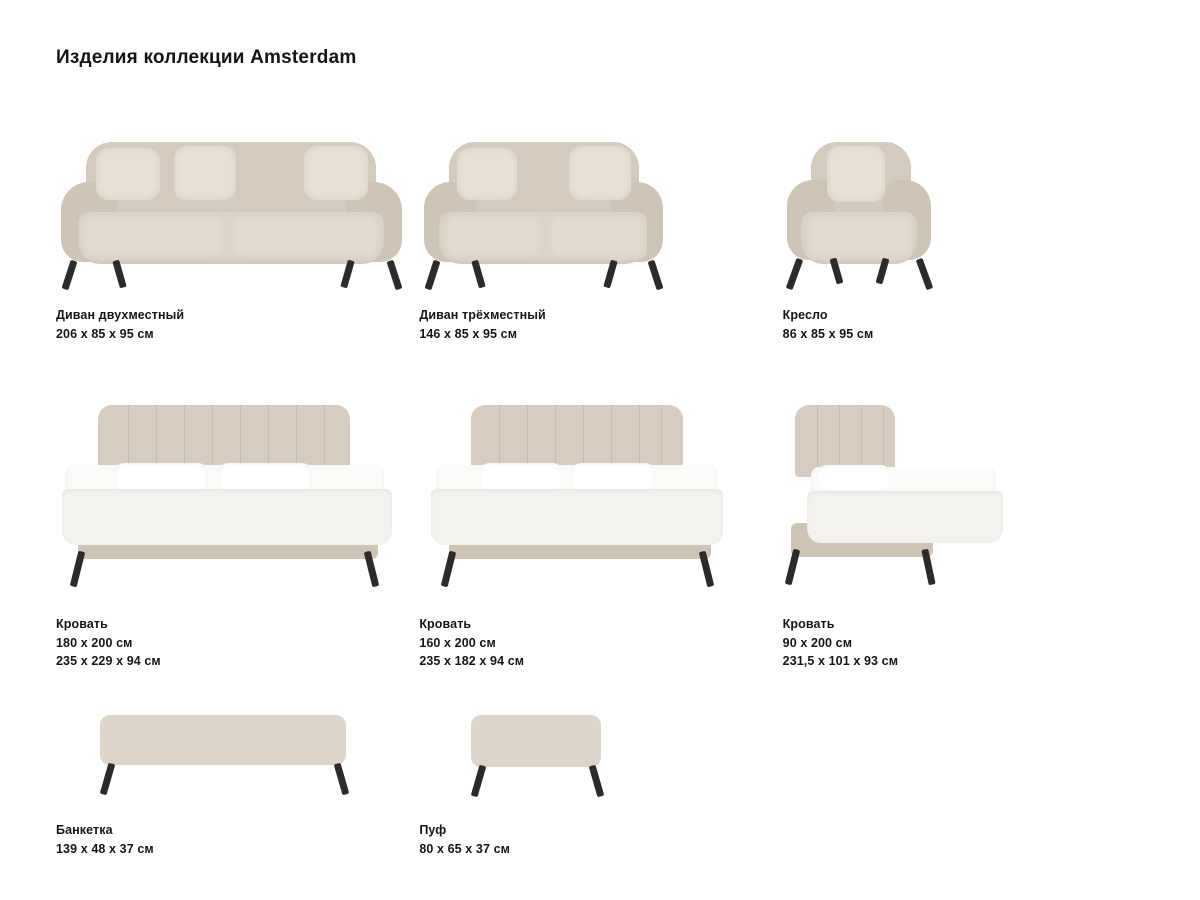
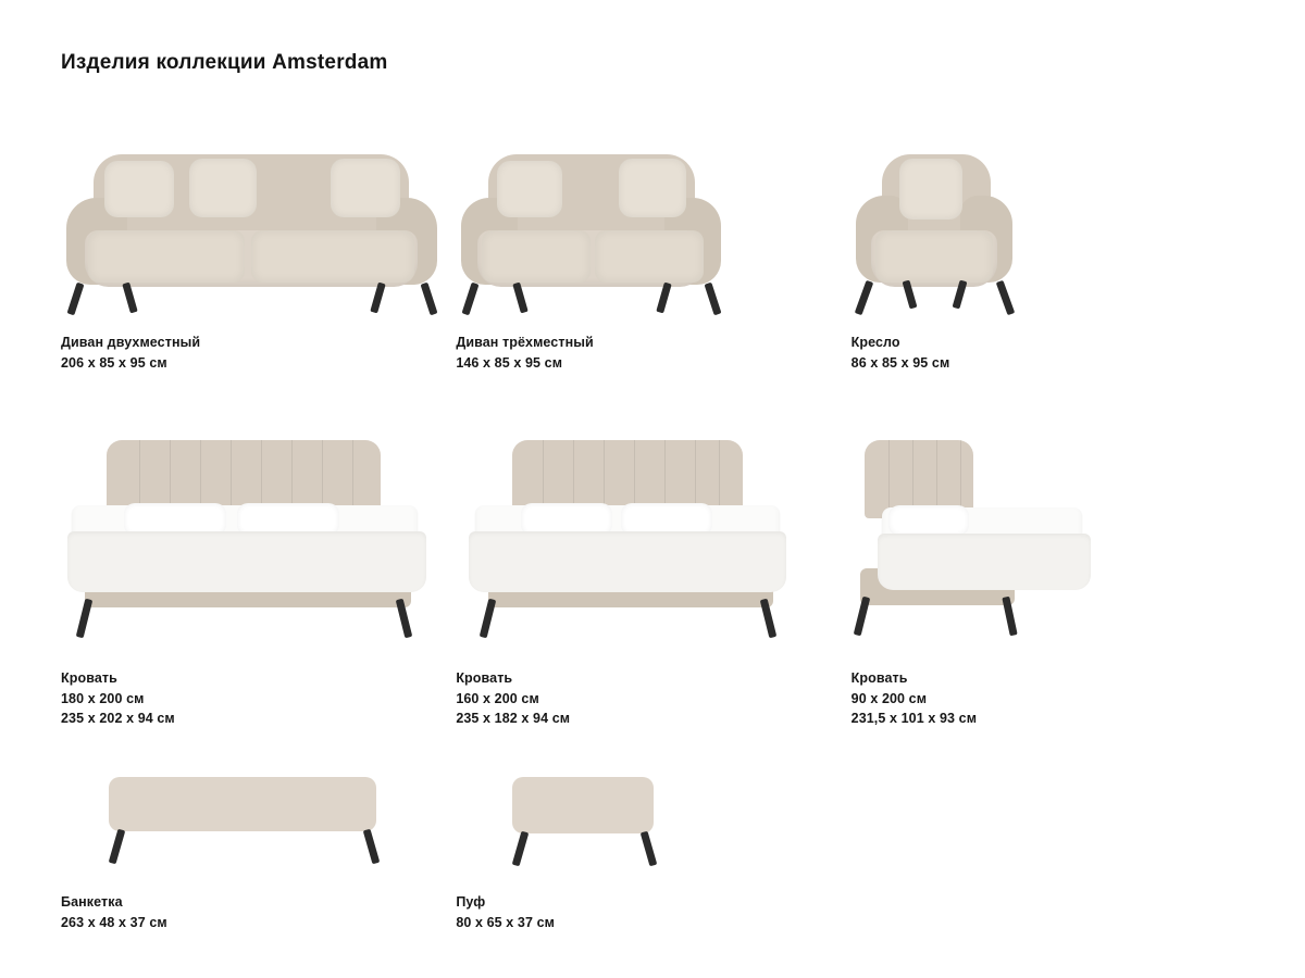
  Изделия коллекции Amsterdam
  Диван двухместный
  206 x 85 x 95 см
  Диван трёхместный
  146 x 85 x 95 см
  Кресло
  86 x 85 x 95 см
  Кровать
  180 x 200 см
- 235 x 229 x 94 см
+ 235 x 202 x 94 см
  Кровать
  160 x 200 см
  235 x 182 x 94 см
  Кровать
  90 x 200 см
  231,5 x 101 x 93 см
  Банкетка
- 139 x 48 x 37 см
+ 263 x 48 x 37 см
  Пуф
  80 x 65 x 37 см
